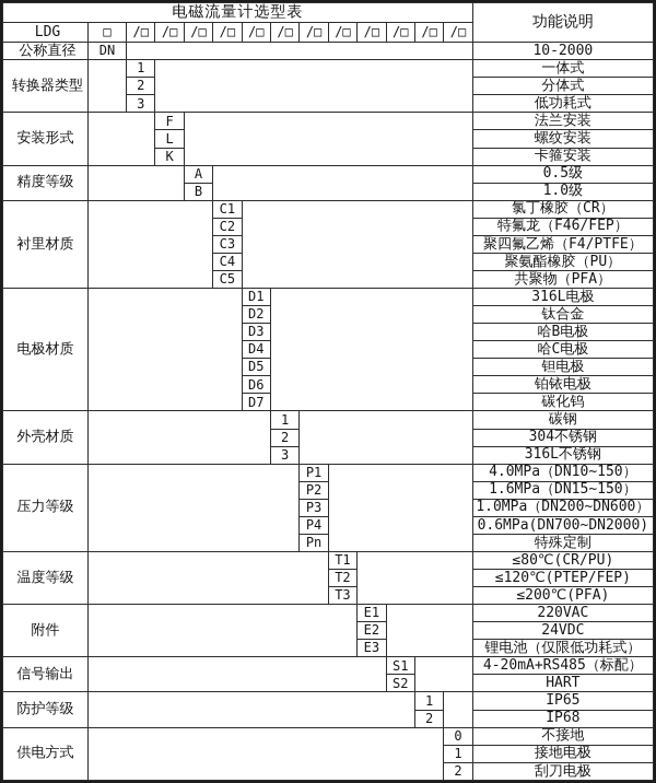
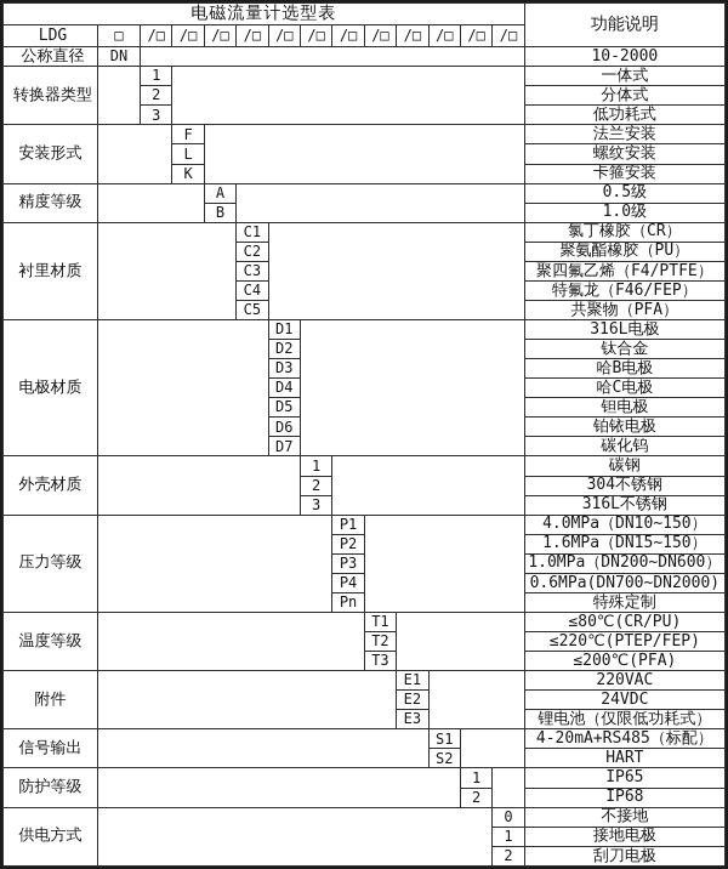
  电磁流量计选型表	功能说明
  LDG	□	/□	/□	/□	/□	/□	/□	/□	/□	/□	/□	/□	/□
  公称直径	DN		10-2000
  转换器类型		1		一体式
  2	分体式
  3	低功耗式
  安装形式		F		法兰安装
  L	螺纹安装
  K	卡箍安装
  精度等级		A		0.5级
  B	1.0级
  衬里材质		C1		氯丁橡胶（CR）
- C2	特氟龙（F46/FEP）
+ C2	聚氨酯橡胶（PU）
  C3	聚四氟乙烯（F4/PTFE）
- C4	聚氨酯橡胶（PU）
+ C4	特氟龙（F46/FEP）
  C5	共聚物（PFA）
  电极材质		D1		316L电极
  D2	钛合金
  D3	哈B电极
  D4	哈C电极
  D5	钽电极
  D6	铂铱电极
  D7	碳化钨
  外壳材质		1		碳钢
  2	304不锈钢
  3	316L不锈钢
  压力等级		P1		4.0MPa（DN10~150）
  P2	1.6MPa（DN15~150）
  P3	1.0MPa（DN200~DN600）
  P4	0.6MPa(DN700~DN2000)
  Pn	特殊定制
  温度等级		T1		≤80℃(CR/PU)
- T2	≤120℃(PTEP/FEP)
+ T2	≤220℃(PTEP/FEP)
  T3	≤200℃(PFA)
  附件		E1		220VAC
  E2	24VDC
  E3	锂电池（仅限低功耗式）
  信号输出		S1		4-20mA+RS485（标配）
  S2	HART
  防护等级		1		IP65
  2	IP68
  供电方式		0	不接地
  1	接地电极
  2	刮刀电极
